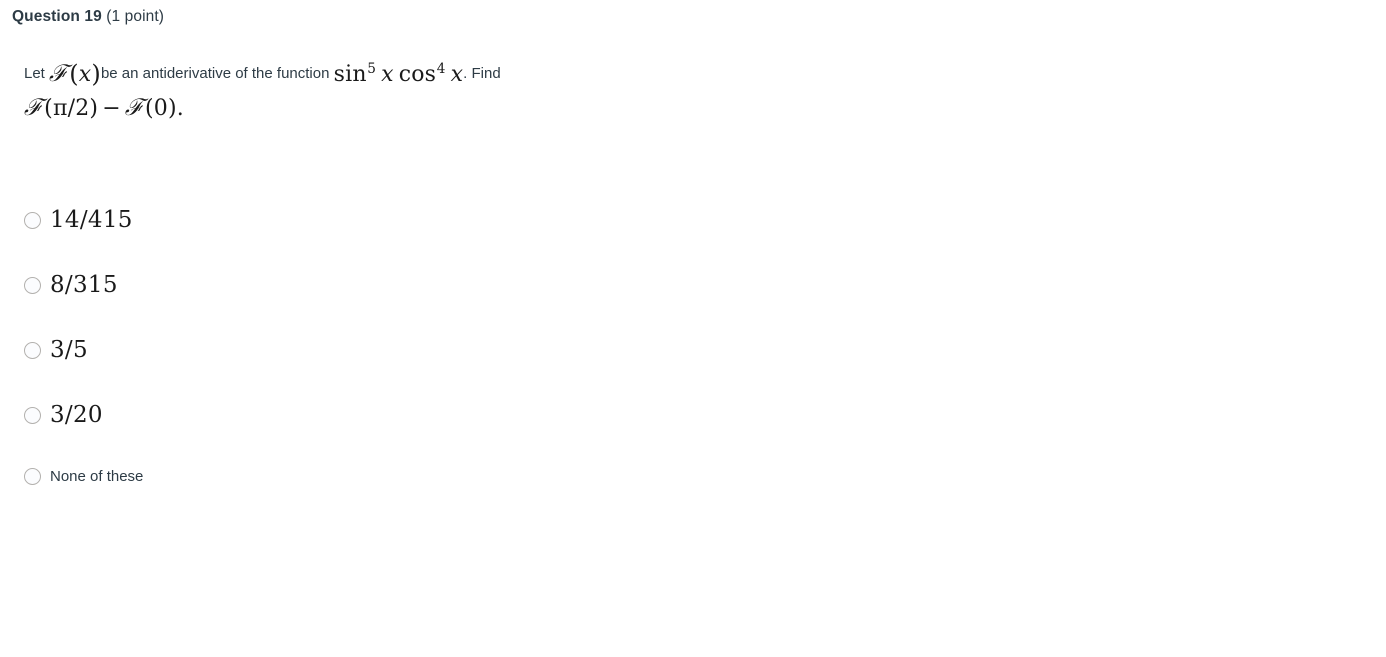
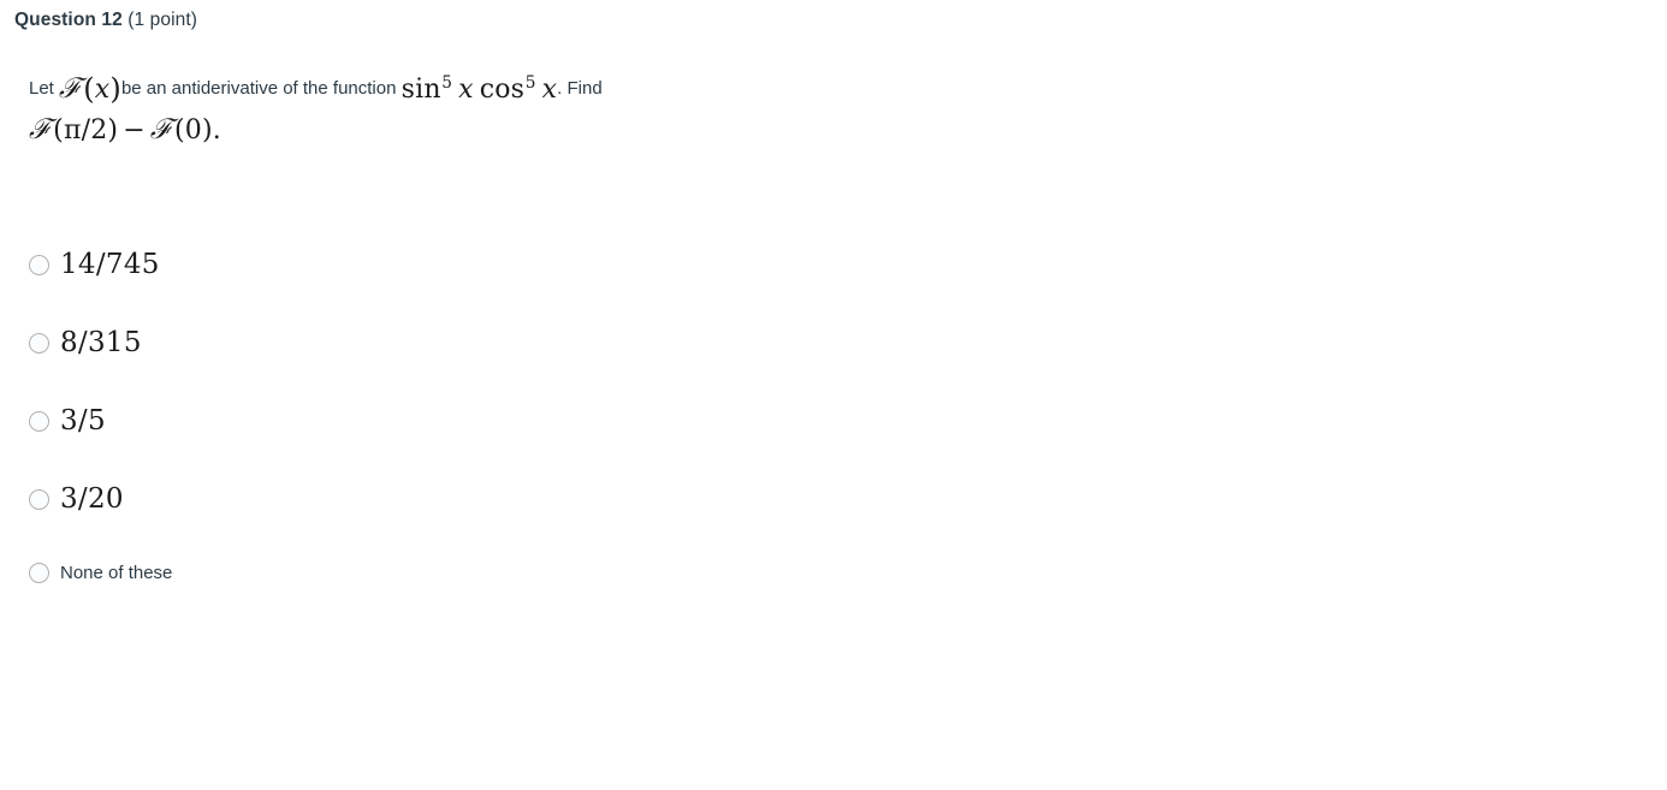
- Question 19 (1 point)
+ Question 12 (1 point)
- Let ℱ(x)be an antiderivative of the function sin5 x cos4 x. Find
+ Let ℱ(x)be an antiderivative of the function sin5 x cos5 x. Find
  ℱ(π/2) − ℱ(0).
- 14/415
+ 14/745
  8/315
  3/5
  3/20
  None of these
